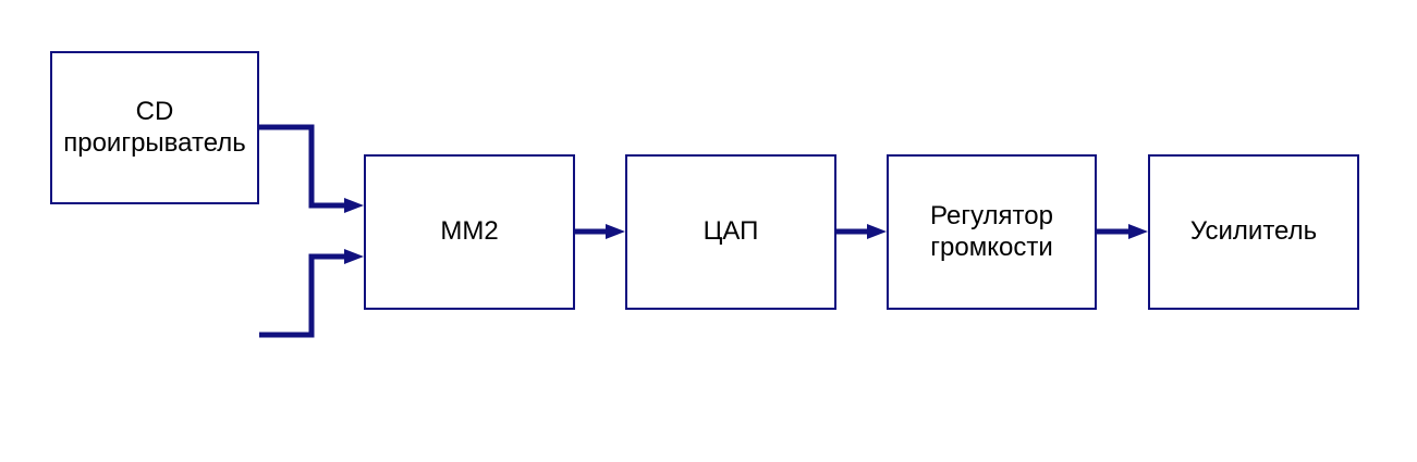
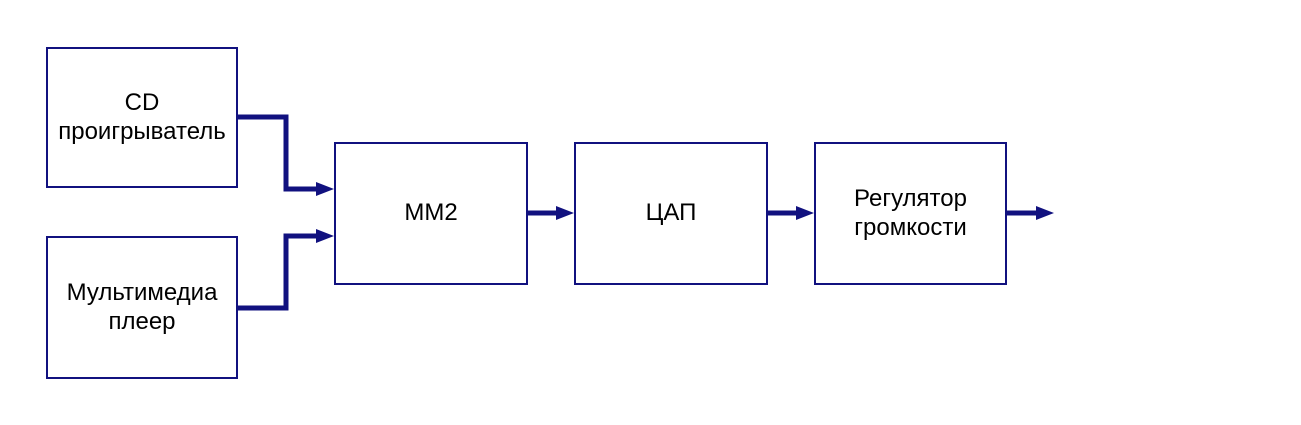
  CD проигрыватель
+ Мультимедиа плеер
  ММ2
  ЦАП
  Регулятор громкости
- Усилитель
